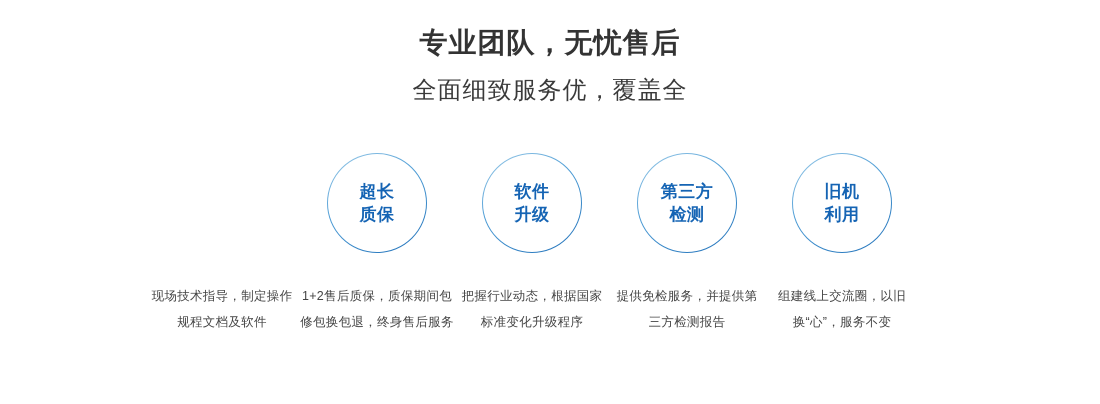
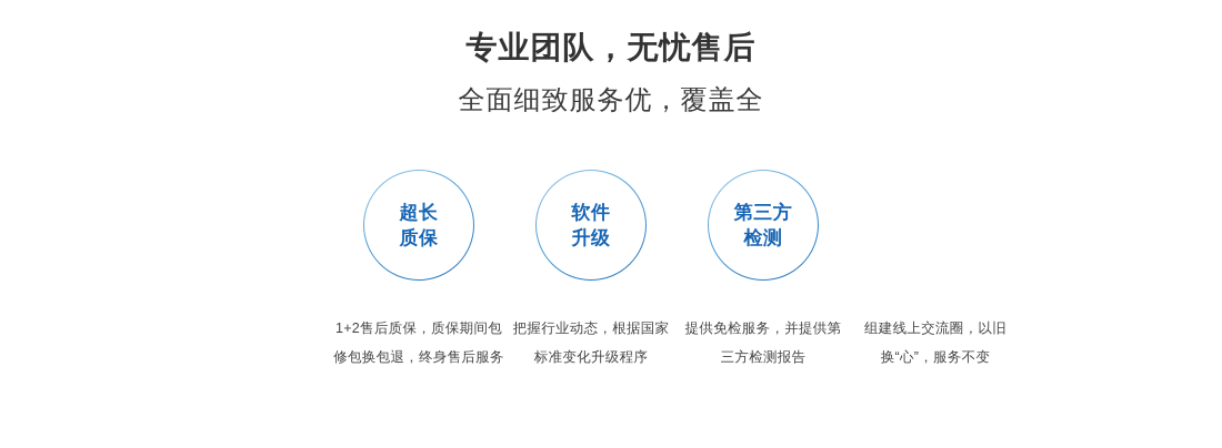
  专业团队，无忧售后
  全面细致服务优，覆盖全
  超长
  质保
  软件
  升级
  第三方
  检测
- 旧机
- 利用
- 现场技术指导，制定操作
- 规程文档及软件
  1+2售后质保，质保期间包
  修包换包退，终身售后服务
  把握行业动态，根据国家
  标准变化升级程序
  提供免检服务，并提供第
  三方检测报告
  组建线上交流圈，以旧
  换“心”，服务不变
